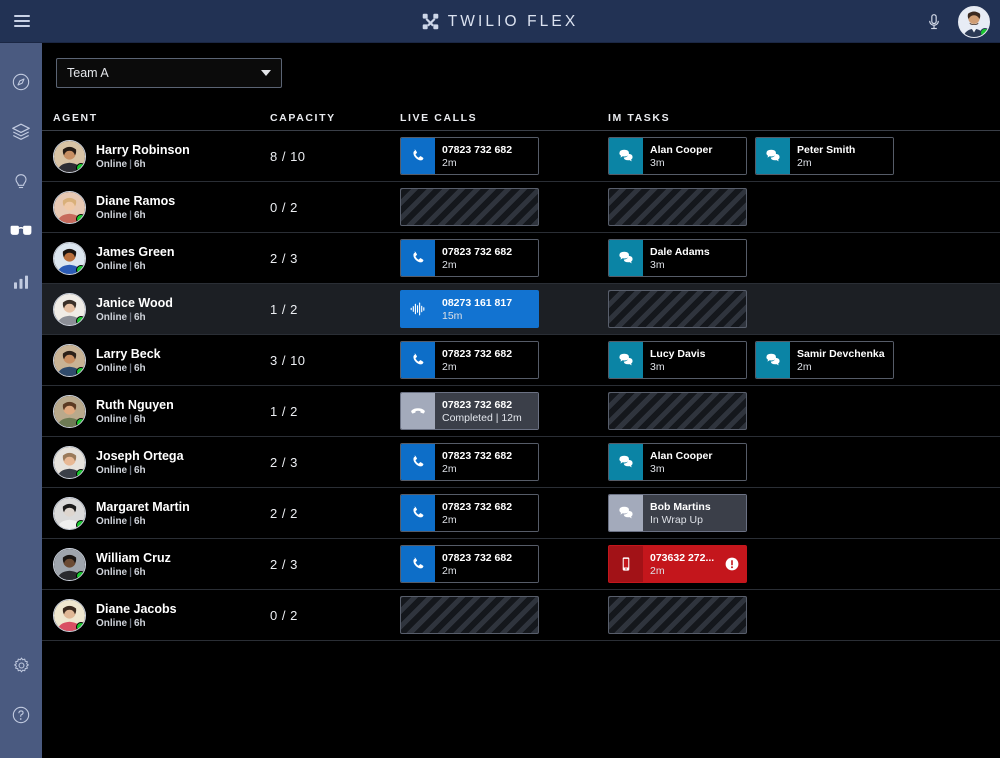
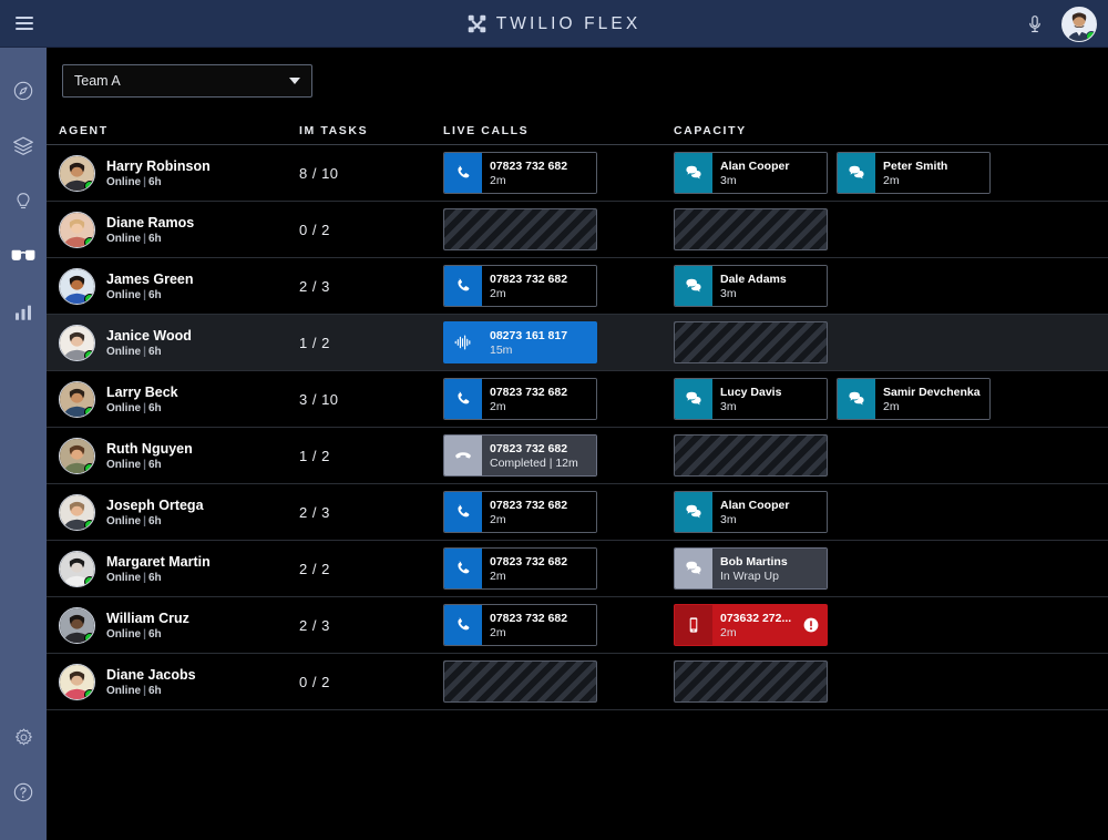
  TWILIO FLEX
  Team A
  AGENT
- CAPACITY
+ IM TASKS
  LIVE CALLS
- IM TASKS
+ CAPACITY
  Harry Robinson
  Online | 6h
  8 / 10
  07823 732 682
  2m
  Alan Cooper
  3m
  Peter Smith
  2m
  Diane Ramos
  Online | 6h
  0 / 2
  James Green
  Online | 6h
  2 / 3
  07823 732 682
  2m
  Dale Adams
  3m
  Janice Wood
  Online | 6h
  1 / 2
  08273 161 817
  15m
  Larry Beck
  Online | 6h
  3 / 10
  07823 732 682
  2m
  Lucy Davis
  3m
  Samir Devchenka
  2m
  Ruth Nguyen
  Online | 6h
  1 / 2
  07823 732 682
  Completed | 12m
  Joseph Ortega
  Online | 6h
  2 / 3
  07823 732 682
  2m
  Alan Cooper
  3m
  Margaret Martin
  Online | 6h
  2 / 2
  07823 732 682
  2m
  Bob Martins
  In Wrap Up
  William Cruz
  Online | 6h
  2 / 3
  07823 732 682
  2m
  073632 272...
  2m
  Diane Jacobs
  Online | 6h
  0 / 2
